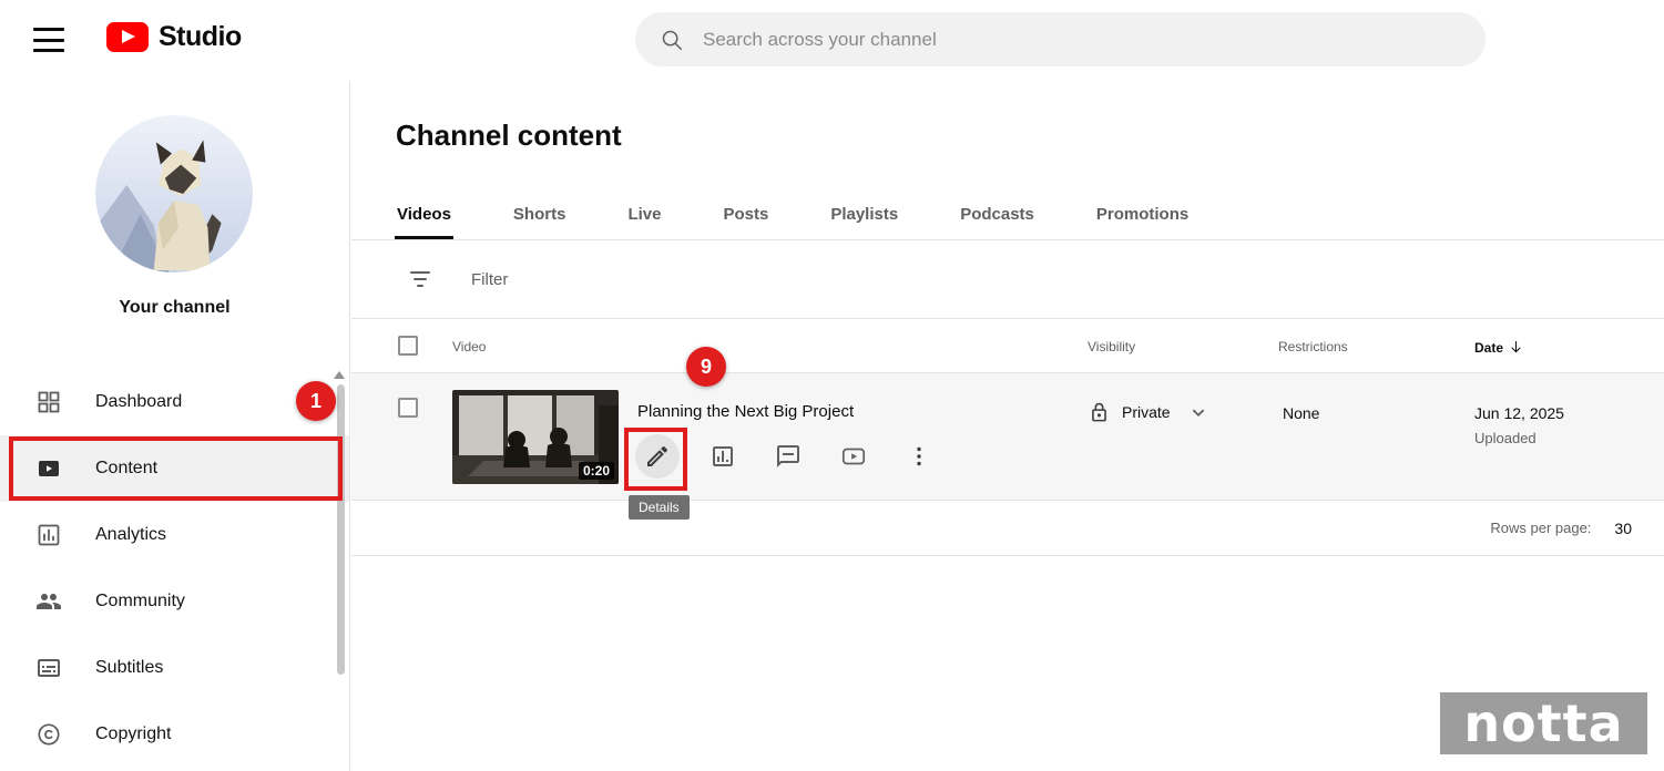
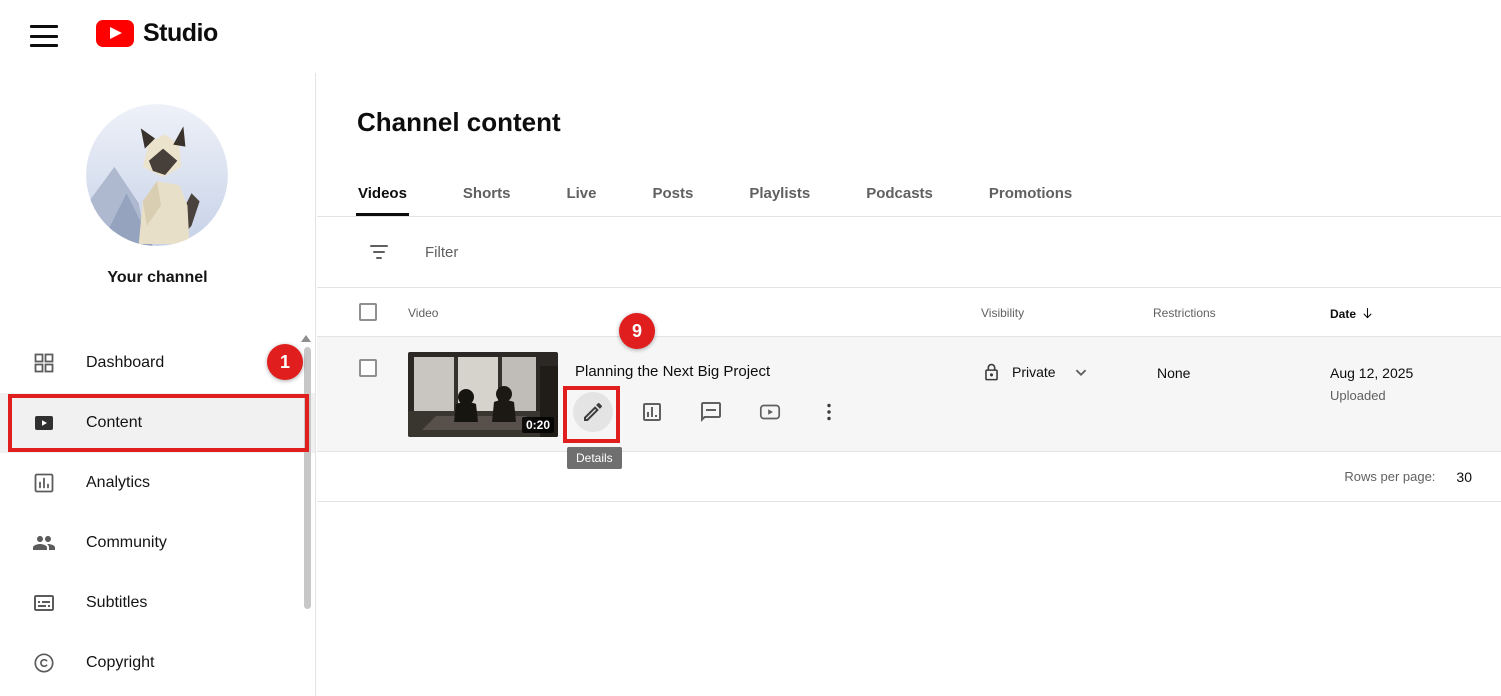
  Studio
- Search across your channel
  Your channel
  Dashboard
  Content
  Analytics
  Community
  Subtitles
  Copyright
  Channel content
  Videos
  Shorts
  Live
  Posts
  Playlists
  Podcasts
  Promotions
  Filter
  Video
  Visibility
  Restrictions
  Date
  0:20
  Planning the Next Big Project
  Details
  Private
  None
- Jun 12, 2025
+ Aug 12, 2025
  Uploaded
  Rows per page:
  30
  1
  9
- notta
